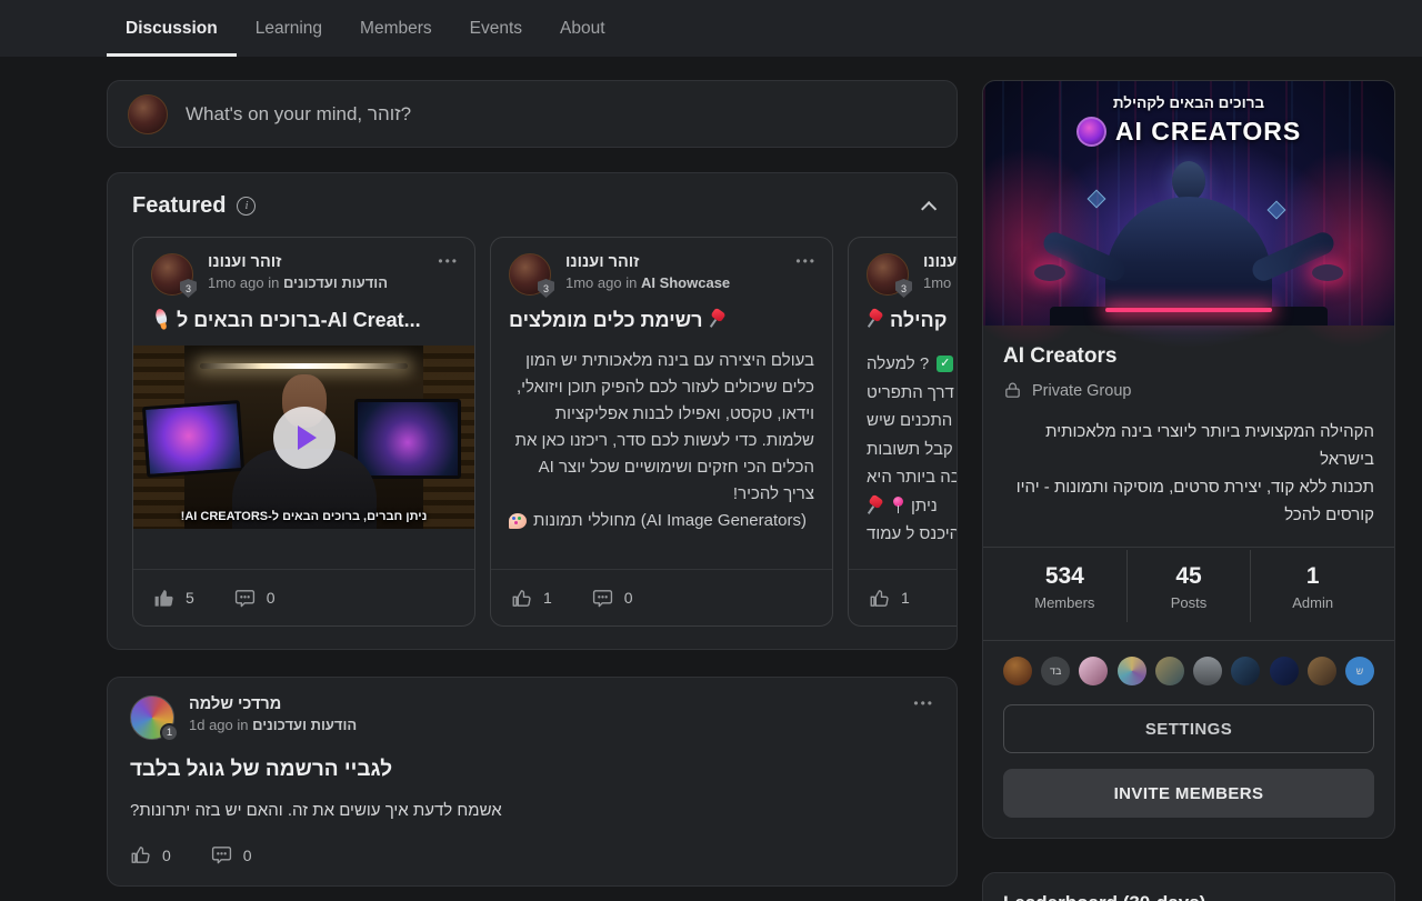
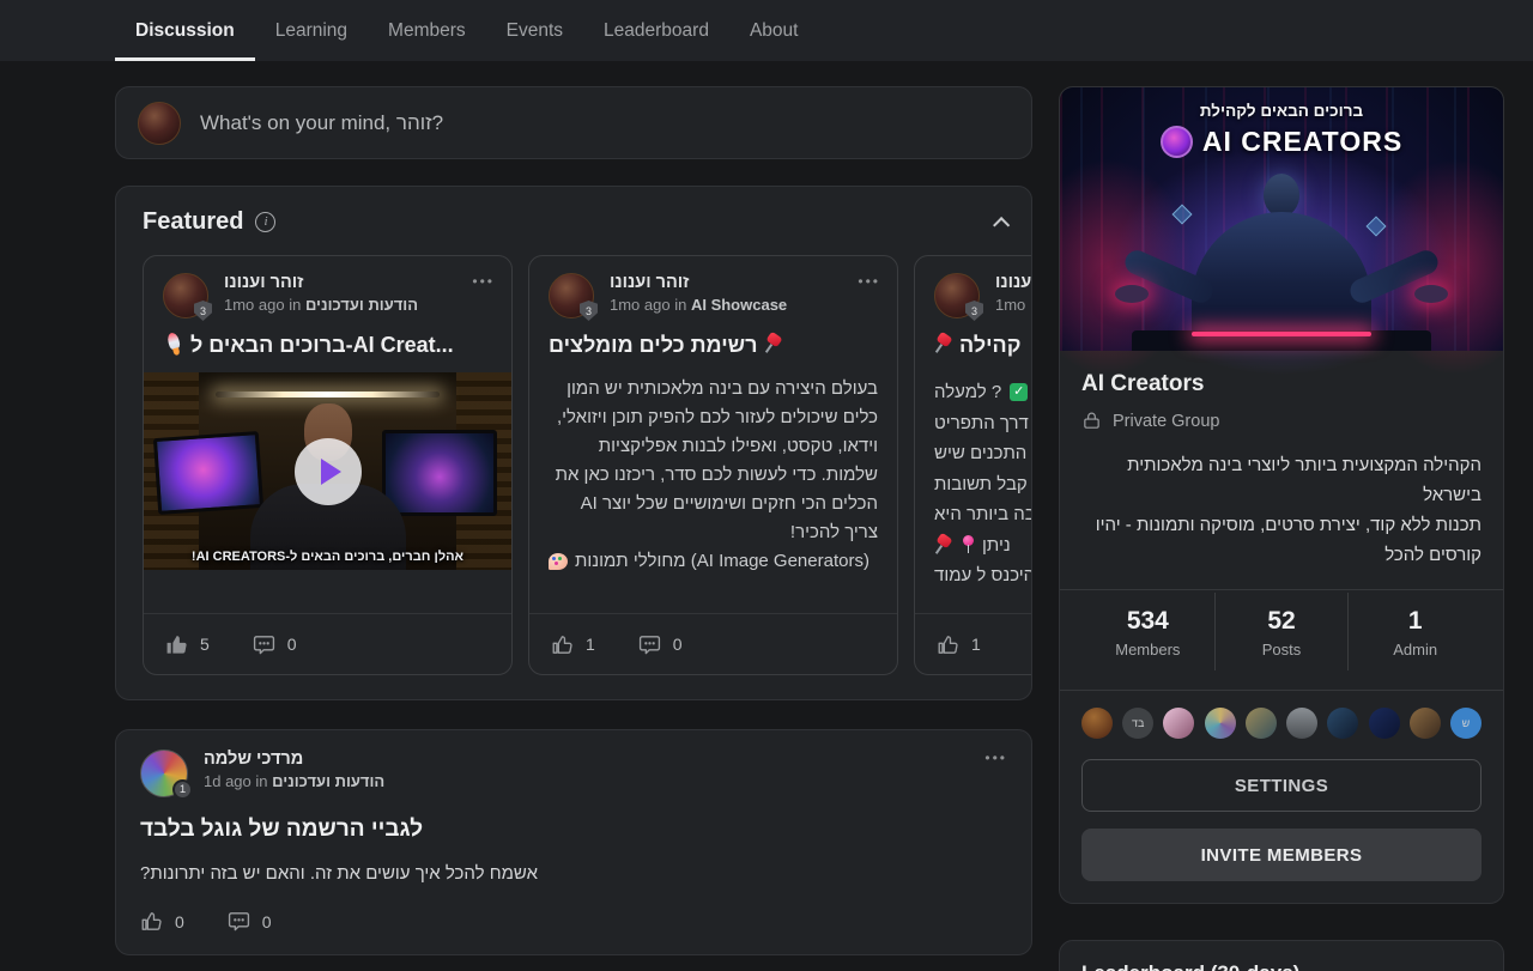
  Discussion
  Learning
  Members
  Events
+ Leaderboard
  About
  What's on your mind, זוהר?
  Featured
  i
  3
  זוהר וענונו
  1mo ago in הודעות ועדכונים
  •••
  ברוכים הבאים ל-AI Creat...
- ניתן חברים, ברוכים הבאים ל-AI CREATORS!
+ אהלן חברים, ברוכים הבאים ל-AI CREATORS!
  5
  0
  3
  זוהר וענונו
  1mo ago in AI Showcase
  •••
  רשימת כלים מומלצים
  בעולם היצירה עם בינה מלאכותית יש המון כלים שיכולים לעזור לכם להפיק תוכן ויזואלי, וידאו, טקסט, ואפילו לבנות אפליקציות שלמות. כדי לעשות לכם סדר, ריכזנו כאן את הכלים הכי חזקים ושימושיים שכל יוצר AI צריך להכיר!
  מחוללי תמונות (AI Image Generators)
  1
  0
  3
  1mo
  קהילה
  ? למעלה
  ✓
  דרך התפריט
  התכנים שיש
  קבל תשובות
  בה ביותר היא
  ניתן
  היכנס ל עמוד
  1
  1
  מרדכי שלמה
  1d ago in הודעות ועדכונים
  •••
  לגביי הרשמה של גוגל בלבד
- אשמח לדעת איך עושים את זה. והאם יש בזה יתרונות?
+ אשמח להכל איך עושים את זה. והאם יש בזה יתרונות?
  0
  0
  ברוכים הבאים לקהילת
  AI CREATORS
  AI Creators
  Private Group
  הקהילה המקצועית ביותר ליוצרי בינה מלאכותית בישראל
  תכנות ללא קוד, יצירת סרטים, מוסיקה ותמונות - יהיו קורסים להכל
  534
  Members
- 45
+ 52
  Posts
  1
  Admin
  בד
  ש
  SETTINGS
  INVITE MEMBERS
